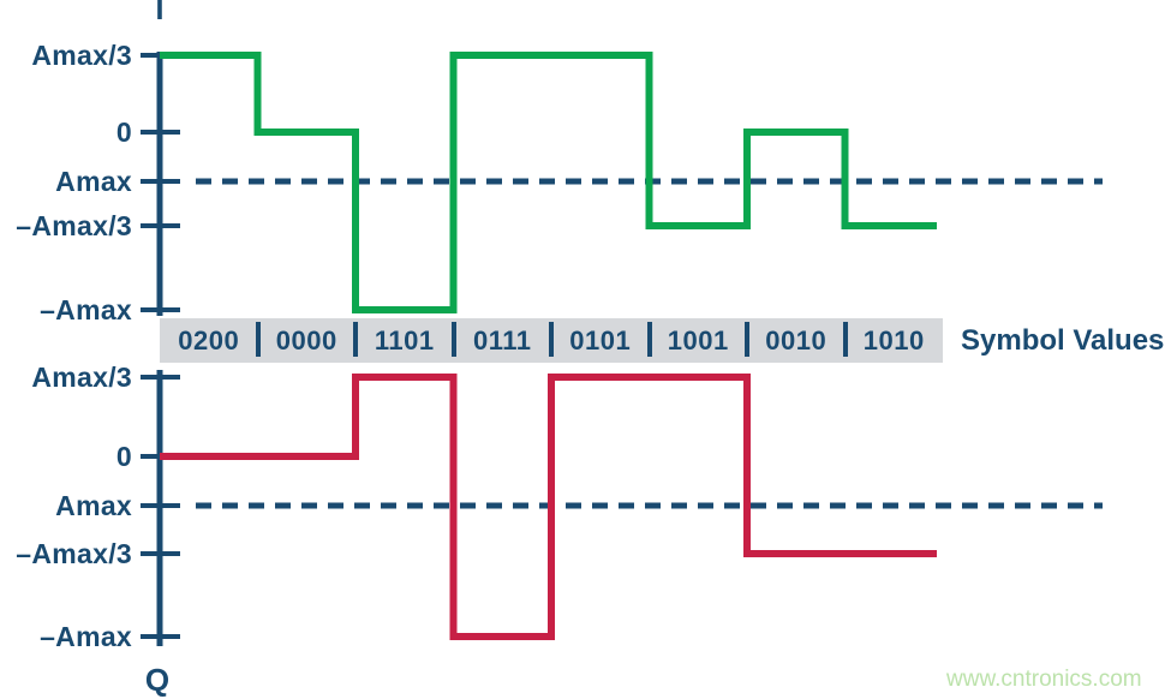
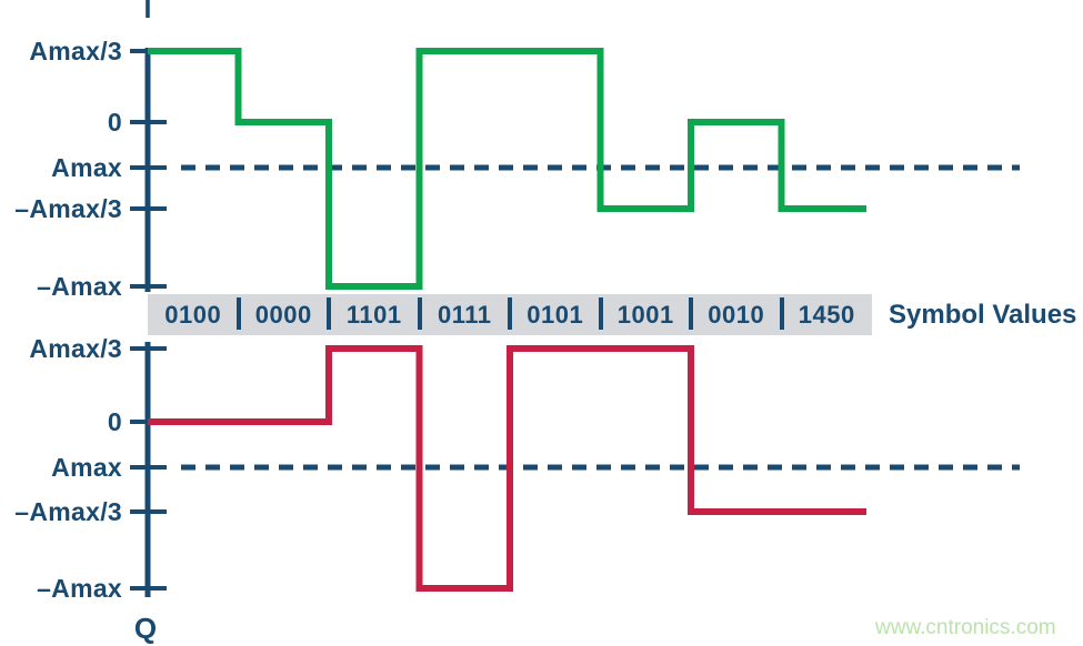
  I
  Amax
  Amax/3
  0
  –Amax/3
  –Amax
  Amax
  Amax/3
  0
  –Amax/3
  –Amax
- 0200
+ 0100
  0000
  1101
  0111
  0101
  1001
  0010
- 1010
+ 1450
  Symbol Values
  Q
  www.cntronics.com
